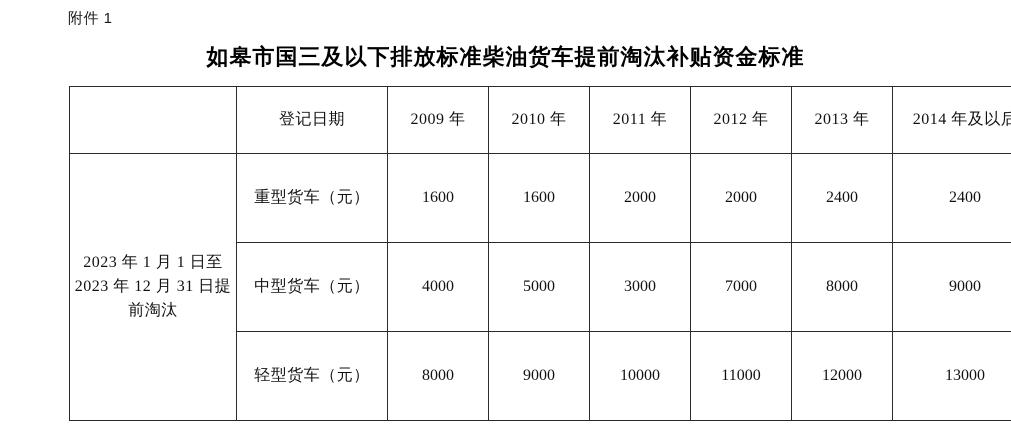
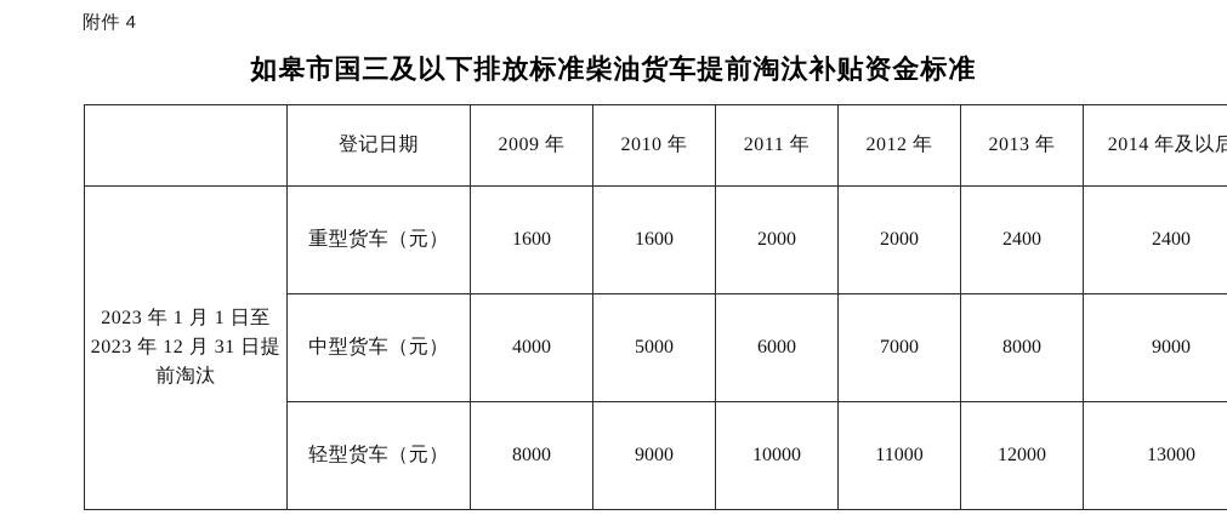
- 附件 1
+ 附件 4
  如皋市国三及以下排放标准柴油货车提前淘汰补贴资金标准
  	登记日期	2009 年	2010 年	2011 年	2012 年	2013 年	2014 年及以后
  2023 年 1 月 1 日至 2023 年 12 月 31 日提前淘汰	重型货车（元）	1600	1600	2000	2000	2400	2400
- 中型货车（元）	4000	5000	3000	7000	8000	9000
+ 中型货车（元）	4000	5000	6000	7000	8000	9000
  轻型货车（元）	8000	9000	10000	11000	12000	13000
